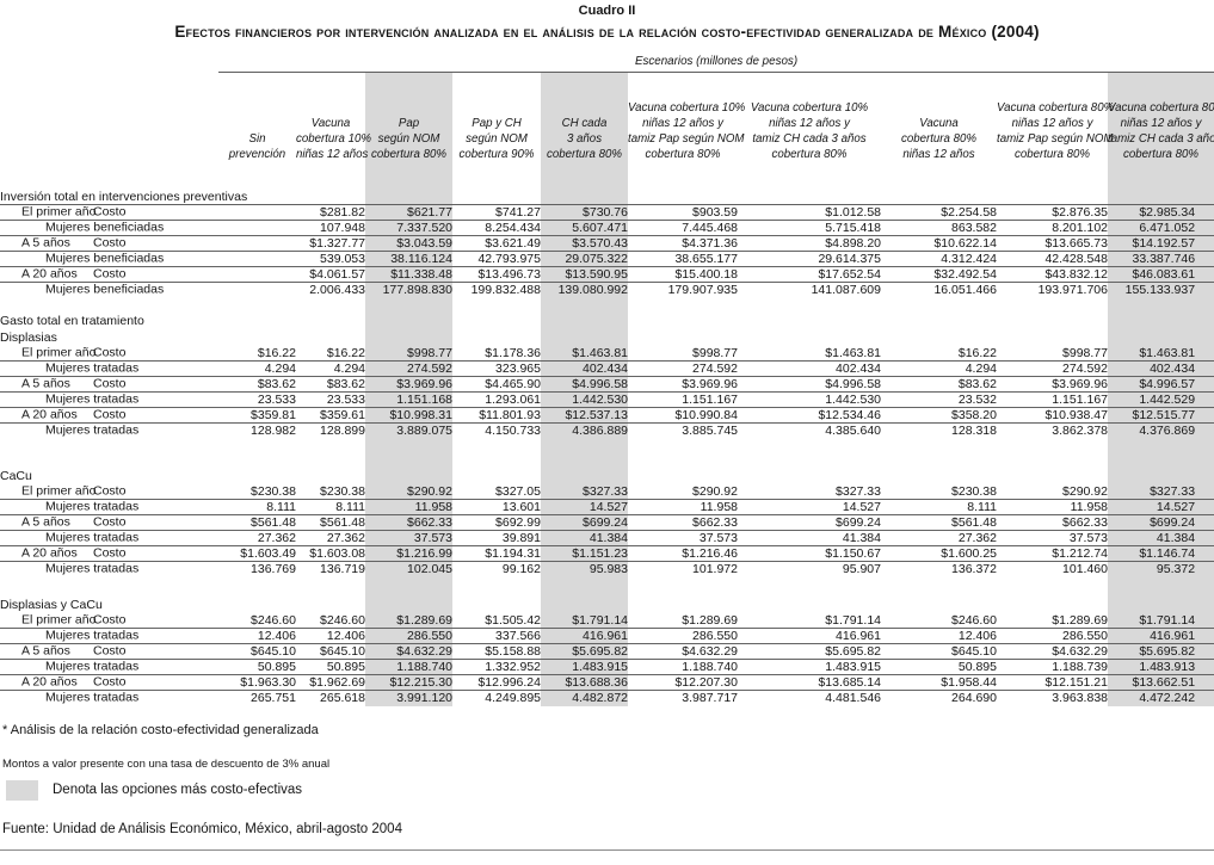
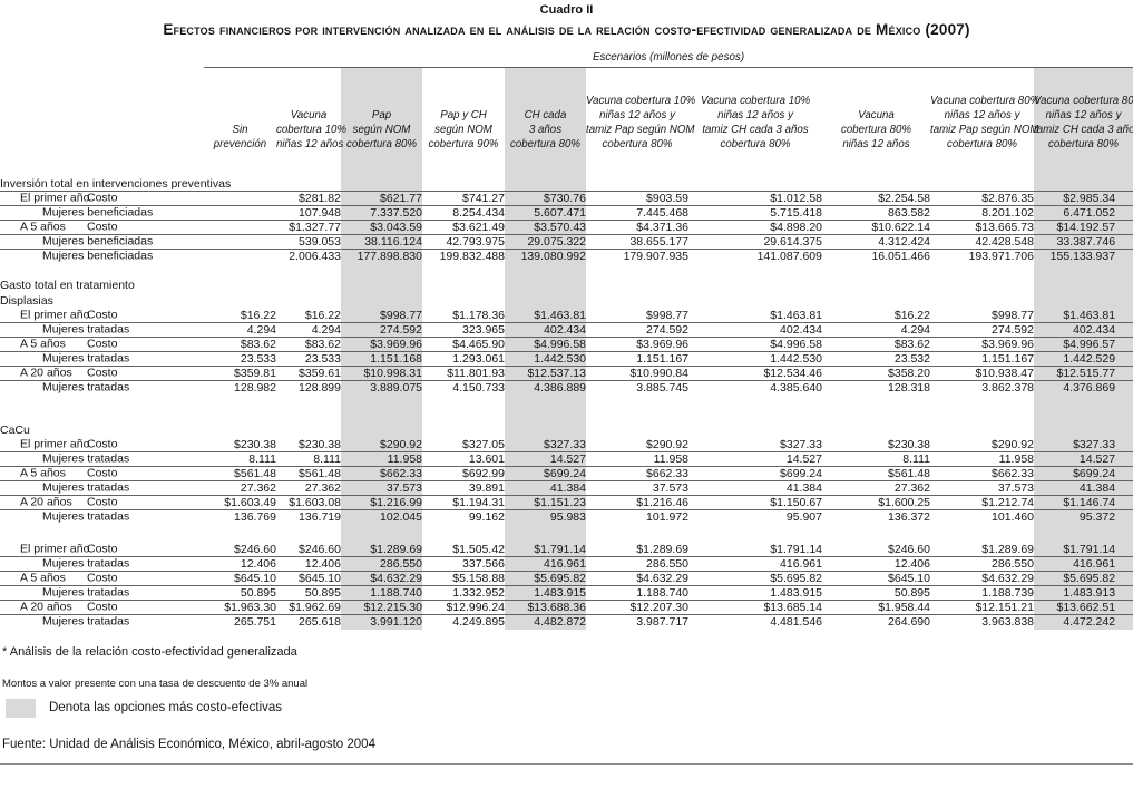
  Cuadro II
- Efectos financieros por intervención analizada en el análisis de la relación costo-efectividad generalizada de México (2004)
+ Efectos financieros por intervención analizada en el análisis de la relación costo-efectividad generalizada de México (2007)
  	Escenarios (millones de pesos)
  	Sinprevención	Vacunacobertura 10%niñas 12 años	Papsegún NOMcobertura 80%	Pap y CHsegún NOMcobertura 90%	CH cada3 añoscobertura 80%	Vacuna cobertura 10%niñas 12 años ytamiz Pap según NOMcobertura 80%	Vacuna cobertura 10%niñas 12 años ytamiz CH cada 3 añoscobertura 80%	Vacunacobertura 80%niñas 12 años	Vacuna cobertura 80niñas 12 años ytamiz Pap según NOcobertura 80%	Vacuna cobertura 80niñas 12 años ytamiz CH cada 3 añocobertura 80%
  Inversión total en intervenciones preventivas
  El primer añoCosto		$281.82	$621.77	$741.27	$730.76	$903.59	$1.012.58	$2.254.58	$2.876.35	$2.985.34
  Mujeres beneficiadas		107.948	7.337.520	8.254.434	5.607.471	7.445.468	5.715.418	863.582	8.201.102	6.471.052
  A 5 años Costo		$1.327.77	$3.043.59	$3.621.49	$3.570.43	$4.371.36	$4.898.20	$10.622.14	$13.665.73	$14.192.57
  Mujeres beneficiadas		539.053	38.116.124	42.793.975	29.075.322	38.655.177	29.614.375	4.312.424	42.428.548	33.387.746
- A 20 años Costo		$4.061.57	$11.338.48	$13.496.73	$13.590.95	$15.400.18	$17.652.54	$32.492.54	$43.832.12	$46.083.61
  Mujeres beneficiadas		2.006.433	177.898.830	199.832.488	139.080.992	179.907.935	141.087.609	16.051.466	193.971.706	155.133.937
  Gasto total en tratamiento
  Displasias
  El primer añoCosto	$16.22	$16.22	$998.77	$1.178.36	$1.463.81	$998.77	$1.463.81	$16.22	$998.77	$1.463.81
  Mujeres tratadas	4.294	4.294	274.592	323.965	402.434	274.592	402.434	4.294	274.592	402.434
  A 5 años Costo	$83.62	$83.62	$3.969.96	$4.465.90	$4.996.58	$3.969.96	$4.996.58	$83.62	$3.969.96	$4.996.57
  Mujeres tratadas	23.533	23.533	1.151.168	1.293.061	1.442.530	1.151.167	1.442.530	23.532	1.151.167	1.442.529
  A 20 años Costo	$359.81	$359.61	$10.998.31	$11.801.93	$12.537.13	$10.990.84	$12.534.46	$358.20	$10.938.47	$12.515.77
  Mujeres tratadas	128.982	128.899	3.889.075	4.150.733	4.386.889	3.885.745	4.385.640	128.318	3.862.378	4.376.869
  CaCu
  El primer añoCosto	$230.38	$230.38	$290.92	$327.05	$327.33	$290.92	$327.33	$230.38	$290.92	$327.33
  Mujeres tratadas	8.111	8.111	11.958	13.601	14.527	11.958	14.527	8.111	11.958	14.527
  A 5 años Costo	$561.48	$561.48	$662.33	$692.99	$699.24	$662.33	$699.24	$561.48	$662.33	$699.24
  Mujeres tratadas	27.362	27.362	37.573	39.891	41.384	37.573	41.384	27.362	37.573	41.384
  A 20 años Costo	$1.603.49	$1.603.08	$1.216.99	$1.194.31	$1.151.23	$1.216.46	$1.150.67	$1.600.25	$1.212.74	$1.146.74
  Mujeres tratadas	136.769	136.719	102.045	99.162	95.983	101.972	95.907	136.372	101.460	95.372
- Displasias y CaCu
  El primer añoCosto	$246.60	$246.60	$1.289.69	$1.505.42	$1.791.14	$1.289.69	$1.791.14	$246.60	$1.289.69	$1.791.14
  Mujeres tratadas	12.406	12.406	286.550	337.566	416.961	286.550	416.961	12.406	286.550	416.961
  A 5 años Costo	$645.10	$645.10	$4.632.29	$5.158.88	$5.695.82	$4.632.29	$5.695.82	$645.10	$4.632.29	$5.695.82
  Mujeres tratadas	50.895	50.895	1.188.740	1.332.952	1.483.915	1.188.740	1.483.915	50.895	1.188.739	1.483.913
  A 20 años Costo	$1.963.30	$1.962.69	$12.215.30	$12.996.24	$13.688.36	$12.207.30	$13.685.14	$1.958.44	$12.151.21	$13.662.51
  Mujeres tratadas	265.751	265.618	3.991.120	4.249.895	4.482.872	3.987.717	4.481.546	264.690	3.963.838	4.472.242
  * Análisis de la relación costo-efectividad generalizada
  Montos a valor presente con una tasa de descuento de 3% anual
  Denota las opciones más costo-efectivas
  Fuente: Unidad de Análisis Económico, México, abril-agosto 2004
